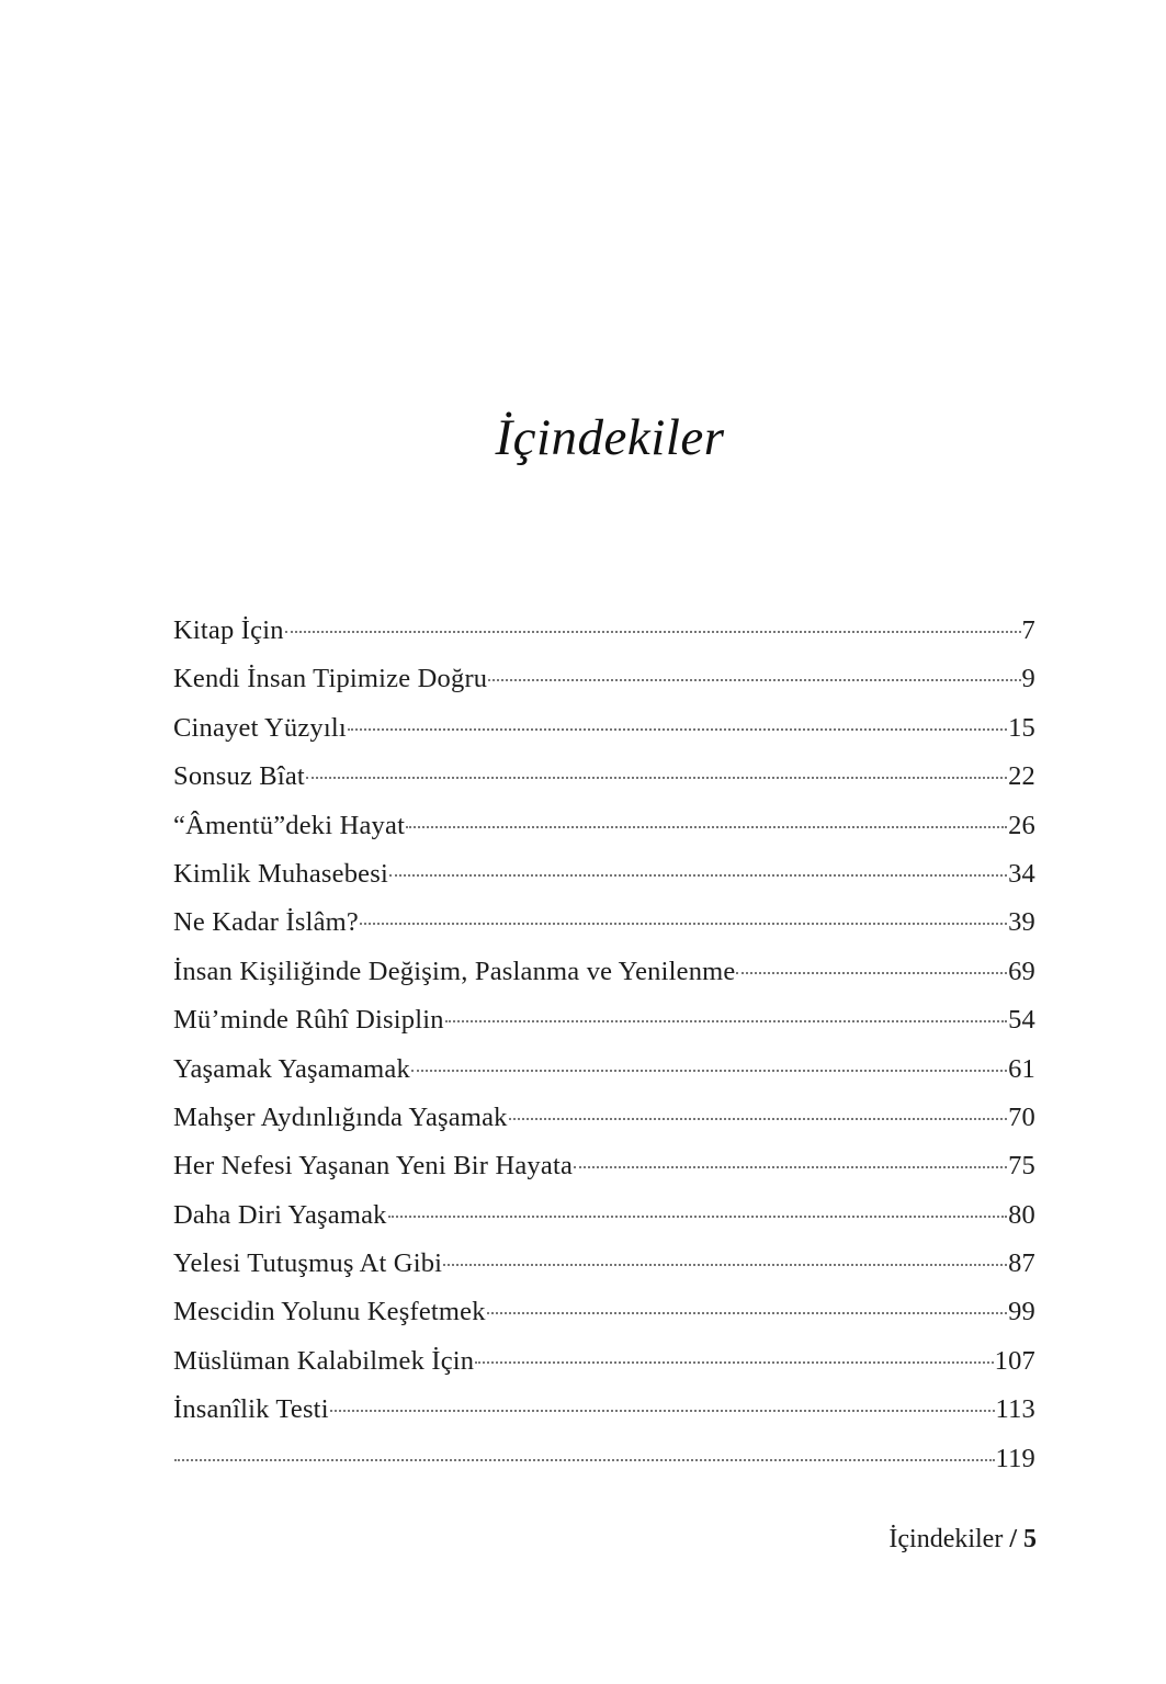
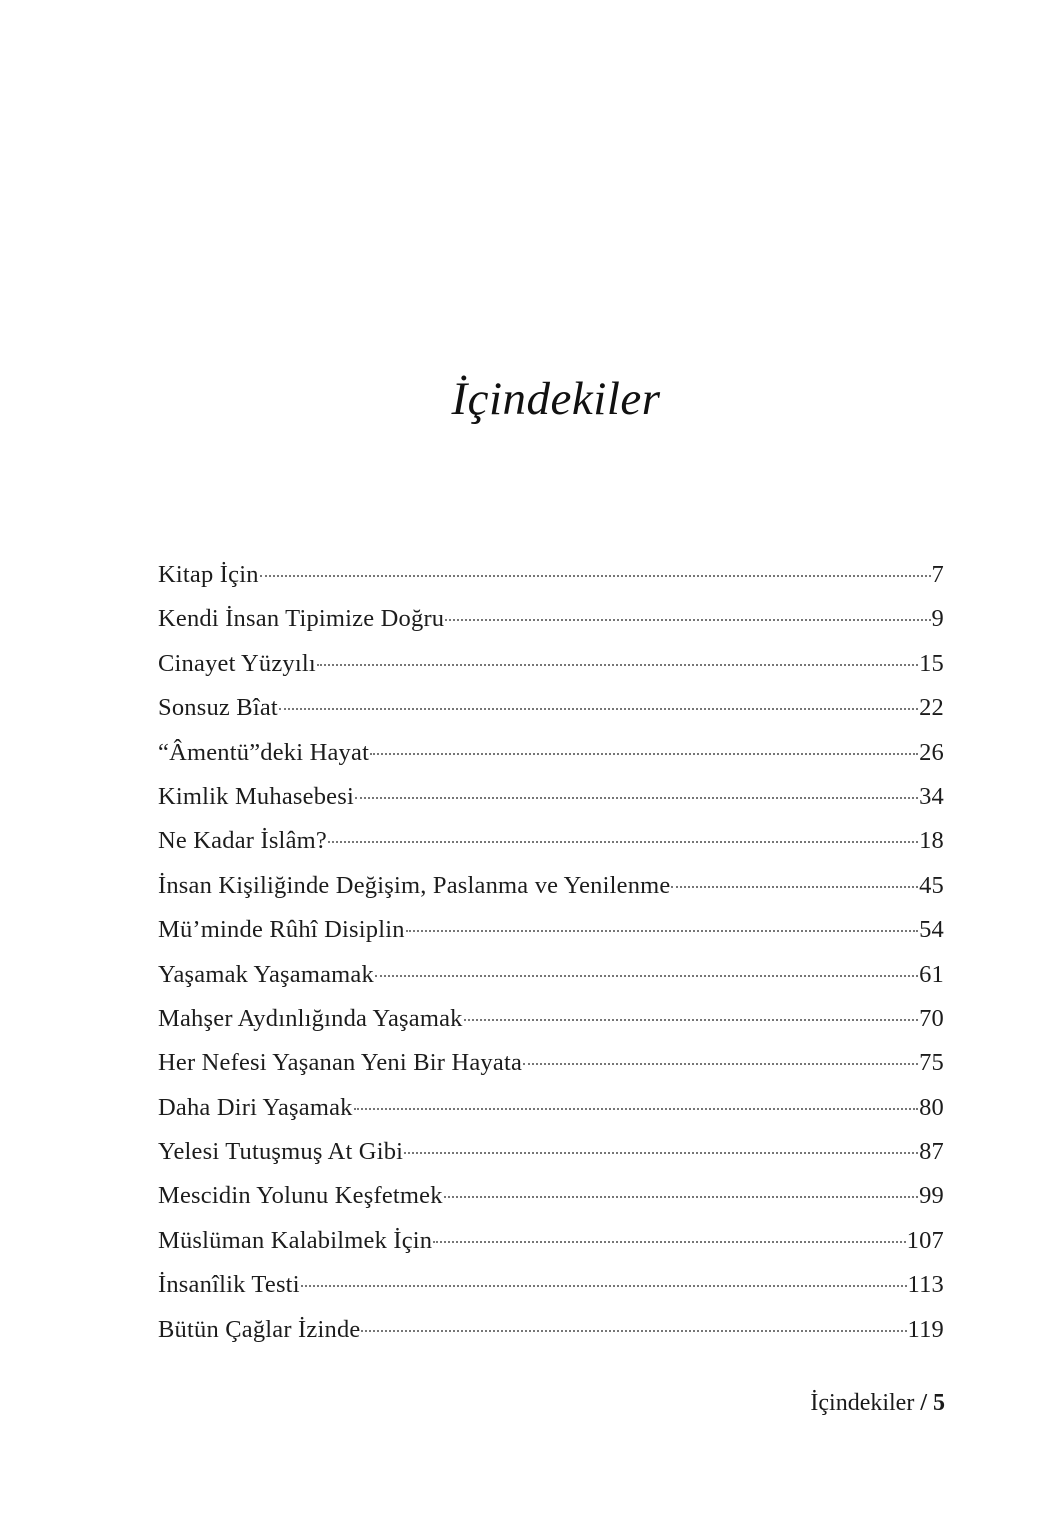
  İçindekiler
  Kitap İçin
  7
  Kendi İnsan Tipimize Doğru
  9
  Cinayet Yüzyılı
  15
  Sonsuz Bîat
  22
  “Âmentü”deki Hayat
  26
  Kimlik Muhasebesi
  34
  Ne Kadar İslâm?
- 39
+ 18
  İnsan Kişiliğinde Değişim, Paslanma ve Yenilenme
- 69
+ 45
  Mü’minde Rûhî Disiplin
  54
  Yaşamak Yaşamamak
  61
  Mahşer Aydınlığında Yaşamak
  70
  Her Nefesi Yaşanan Yeni Bir Hayata
  75
  Daha Diri Yaşamak
  80
  Yelesi Tutuşmuş At Gibi
  87
  Mescidin Yolunu Keşfetmek
  99
  Müslüman Kalabilmek İçin
  107
  İnsanîlik Testi
  113
+ Bütün Çağlar İzinde
  119
  İçindekiler / 5
